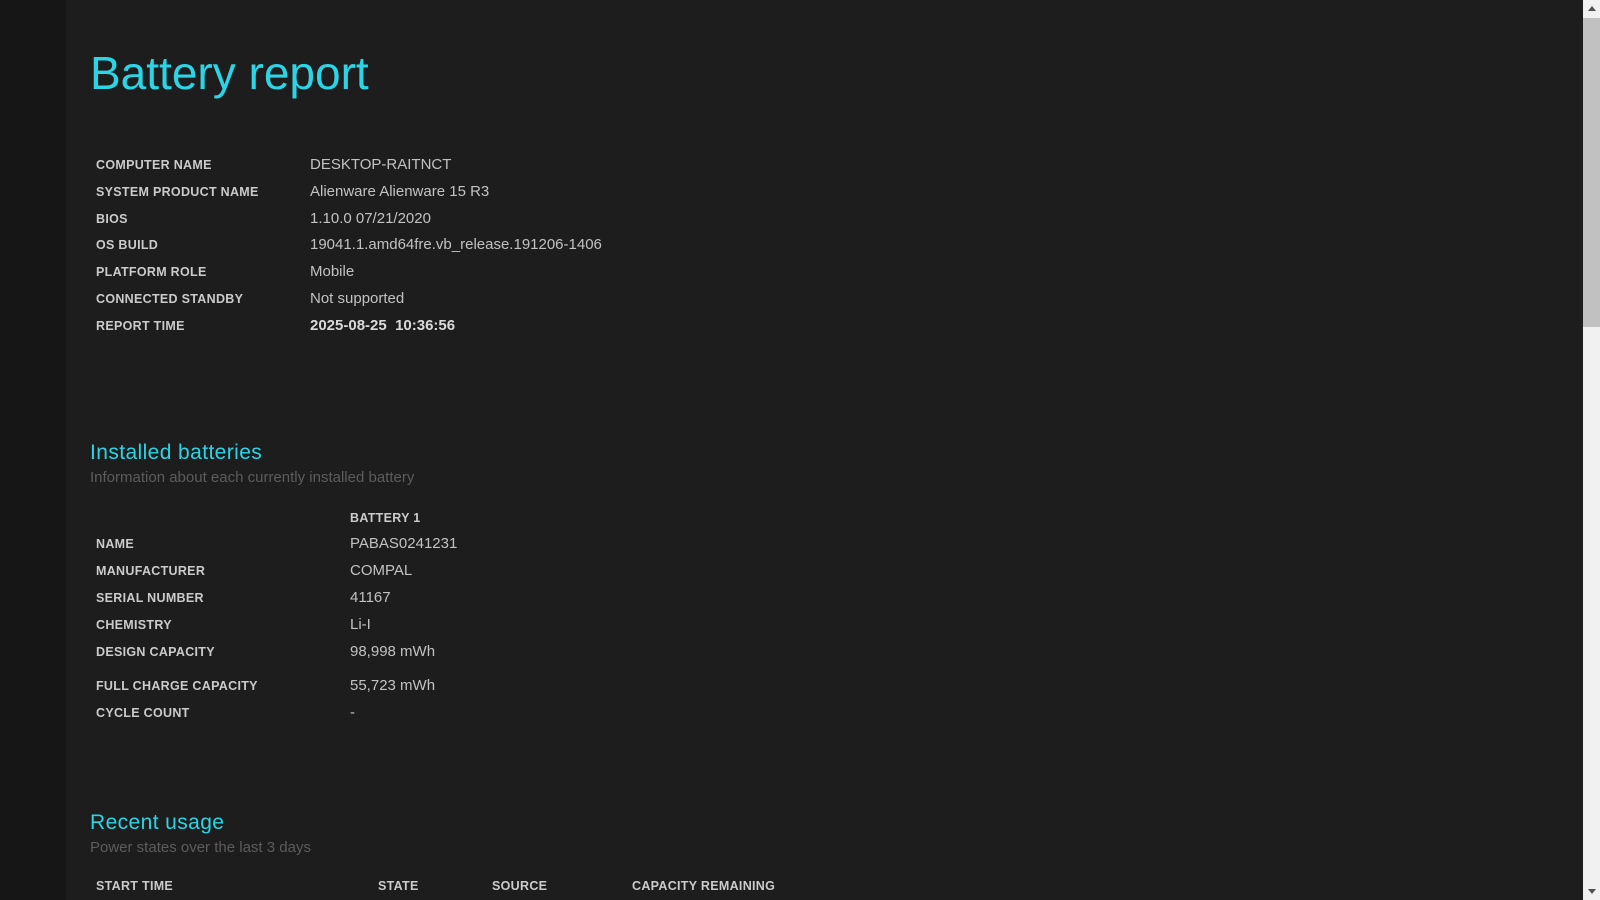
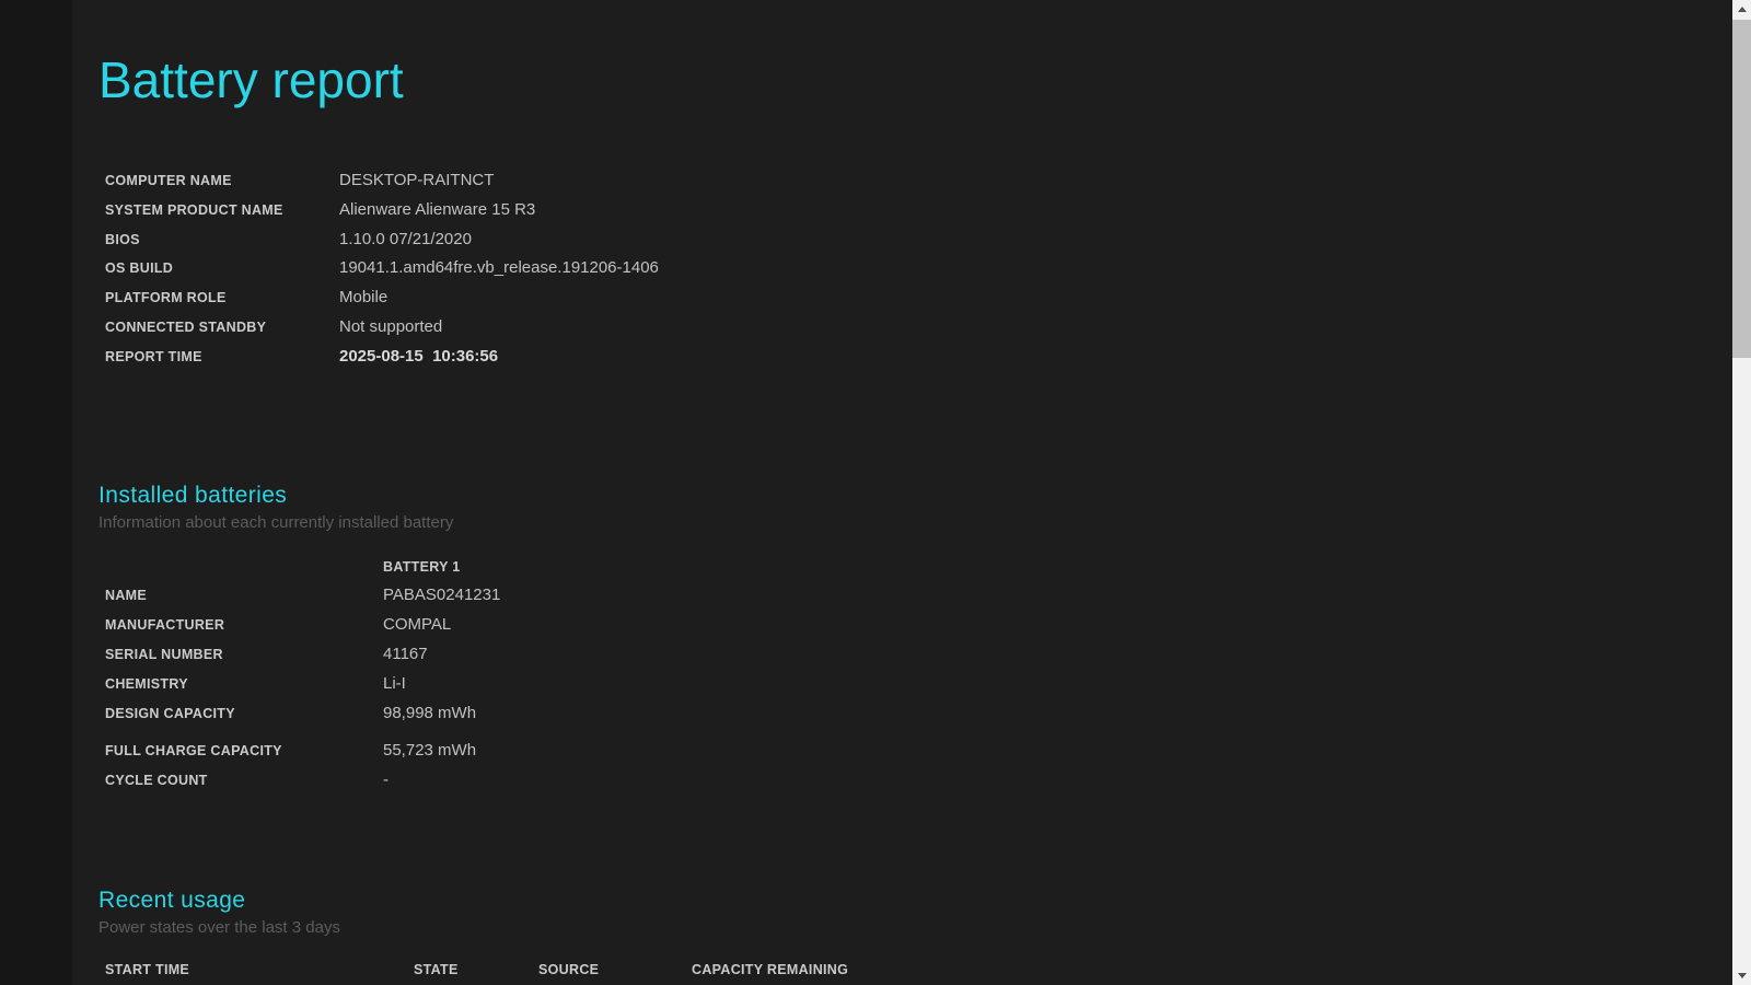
  Battery report
  COMPUTER NAME DESKTOP-RAITNCT
  SYSTEM PRODUCT NAME Alienware Alienware 15 R3
  BIOS 1.10.0 07/21/2020
  OS BUILD 19041.1.amd64fre.vb_release.191206-1406
  PLATFORM ROLE Mobile
  CONNECTED STANDBY Not supported
- REPORT TIME 2025-08-25 10:36:56
+ REPORT TIME 2025-08-15 10:36:56
  Installed batteries
  Information about each currently installed battery
  BATTERY 1
  NAME PABAS0241231
  MANUFACTURER COMPAL
  SERIAL NUMBER 41167
  CHEMISTRY Li-I
  DESIGN CAPACITY 98,998 mWh
  FULL CHARGE CAPACITY 55,723 mWh
  CYCLE COUNT -
  Recent usage
  Power states over the last 3 days
  START TIME STATE SOURCE CAPACITY REMAINING
